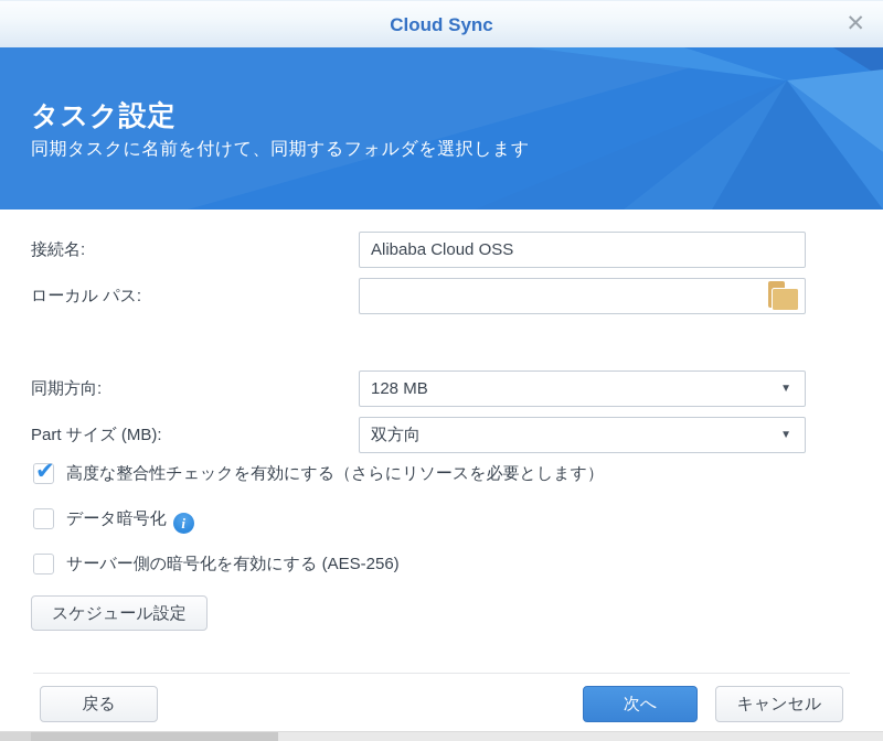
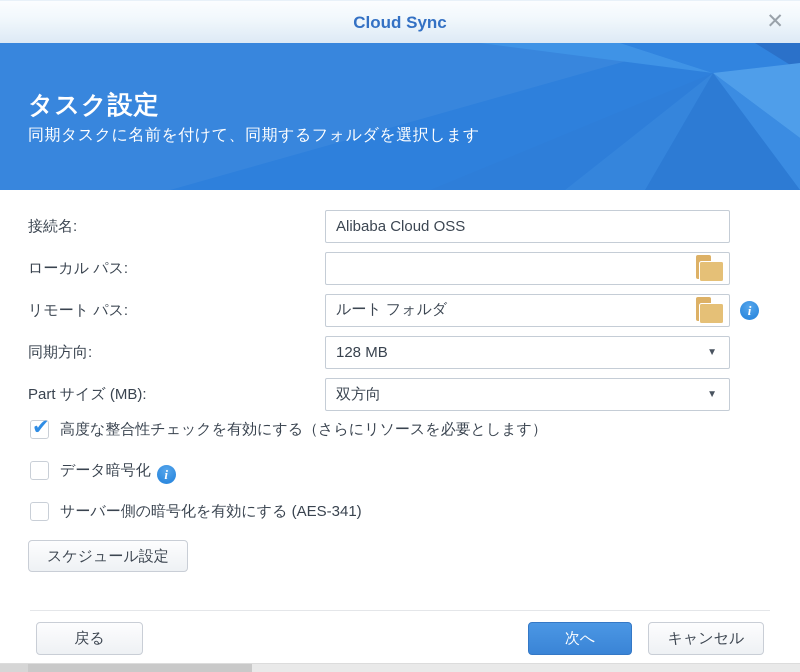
  Cloud Sync
  ✕
  タスク設定
  同期タスクに名前を付けて、同期するフォルダを選択します
  接続名:
  Alibaba Cloud OSS
  ローカル パス:
+ リモート パス:
+ ルート フォルダ
+ i
  同期方向:
  128 MB
  ▼
  Part サイズ (MB):
  双方向
  ▼
  ✔
  高度な整合性チェックを有効にする（さらにリソースを必要とします）
  データ暗号化 i
- サーバー側の暗号化を有効にする (AES-256)
+ サーバー側の暗号化を有効にする (AES-341)
  スケジュール設定
  戻る
  次へ
  キャンセル
